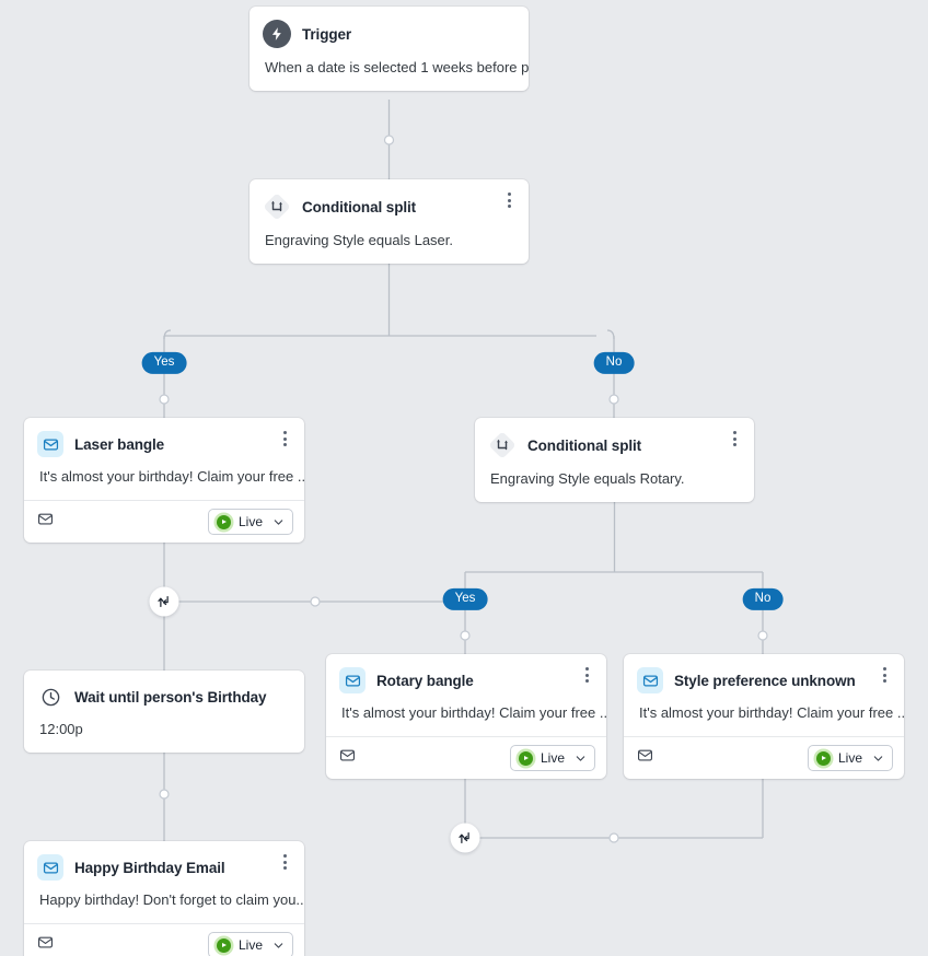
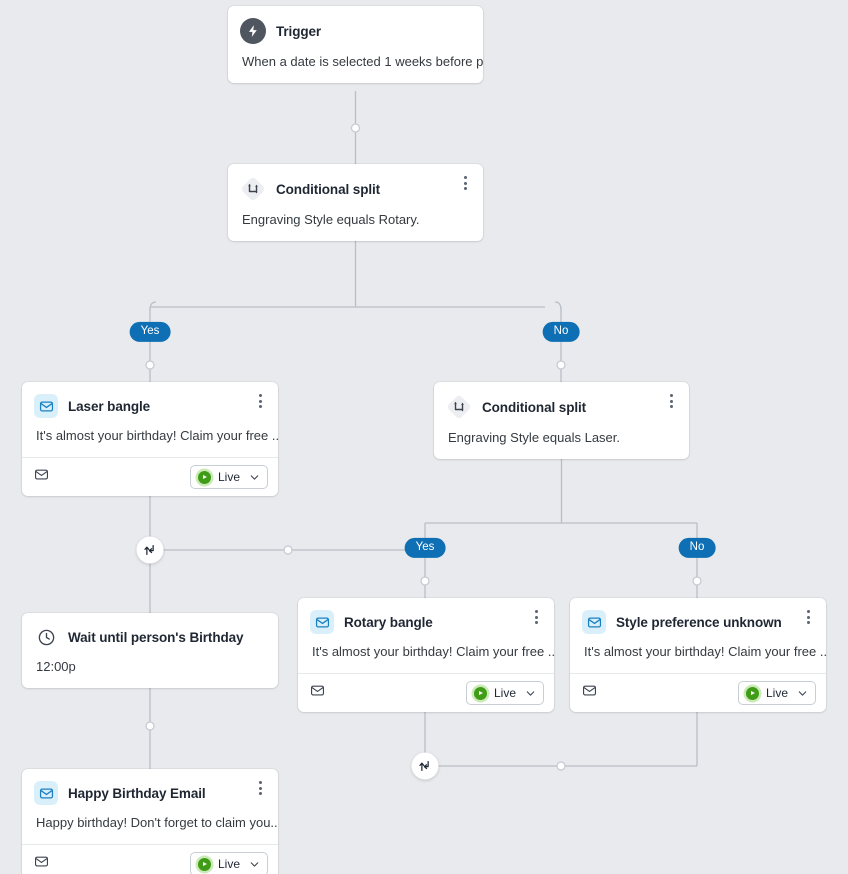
  Trigger
  When a date is selected 1 weeks before p
  Conditional split
- Engraving Style equals Laser.
+ Engraving Style equals Rotary.
  Yes
  No
  Laser bangle
  It's almost your birthday! Claim your free ..
  Live
  Conditional split
- Engraving Style equals Rotary.
+ Engraving Style equals Laser.
  Yes
  No
  Wait until person's Birthday
  12:00p
  Rotary bangle
  It's almost your birthday! Claim your free ..
  Live
  Style preference unknown
  It's almost your birthday! Claim your free ..
  Live
  Happy Birthday Email
  Happy birthday! Don't forget to claim you..
  Live
